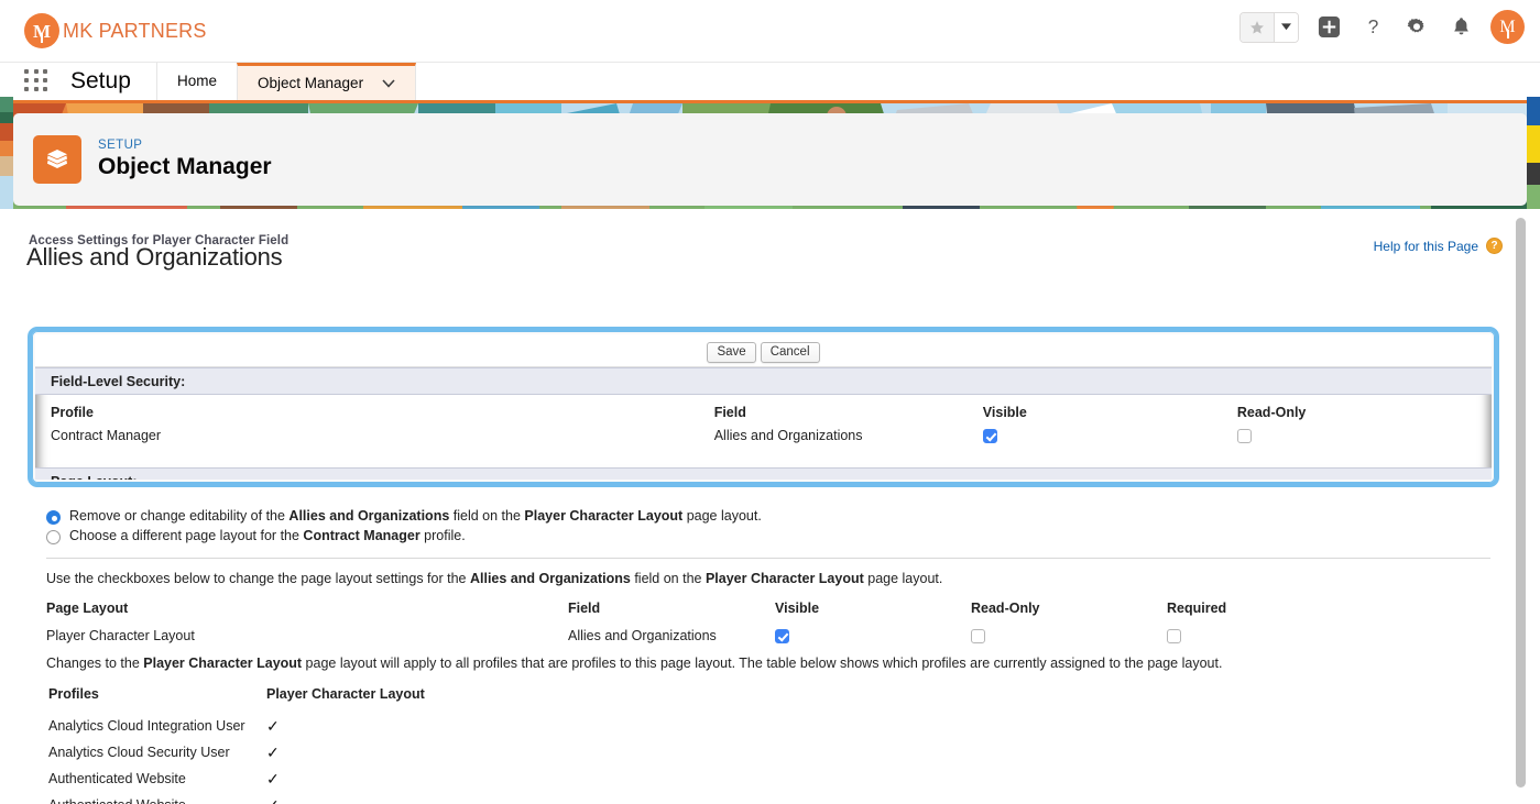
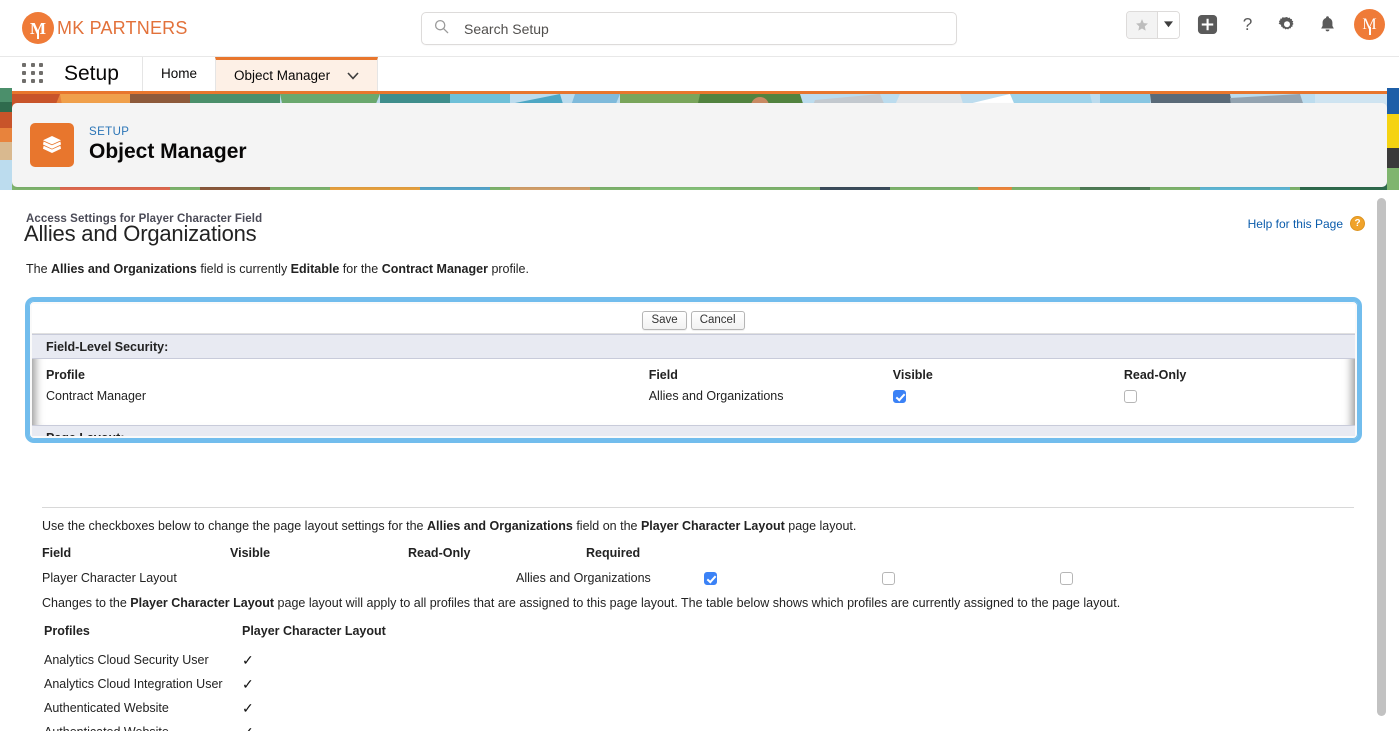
  M
  MK PARTNERS
+ Search Setup
  ?
  M
  Setup
  Home
  Object Manager
  SETUP
  Object Manager
  Access Settings for Player Character Field
  Allies and Organizations
  Help for this Page
  ?
+ The Allies and Organizations field is currently Editable for the Contract Manager profile.
  Save
  Cancel
  Field-Level Security:
  Profile	Field	Visible	Read-Only
  Contract Manager	Allies and Organizations
- Remove or change editability of the Allies and Organizations field on the Player Character Layout page layout.
- Choose a different page layout for the Contract Manager profile.
  Use the checkboxes below to change the page layout settings for the Allies and Organizations field on the Player Character Layout page layout.
- Page Layout
  Field
  Visible
  Read-Only
  Required
  Player Character Layout
  Allies and Organizations
- Changes to the Player Character Layout page layout will apply to all profiles that are profiles to this page layout. The table below shows which profiles are currently assigned to the page layout.
+ Changes to the Player Character Layout page layout will apply to all profiles that are assigned to this page layout. The table below shows which profiles are currently assigned to the page layout.
  Profiles
  Player Character Layout
- Analytics Cloud Integration User
+ Analytics Cloud Security User
  ✓
- Analytics Cloud Security User
+ Analytics Cloud Integration User
  ✓
  Authenticated Website
  ✓
